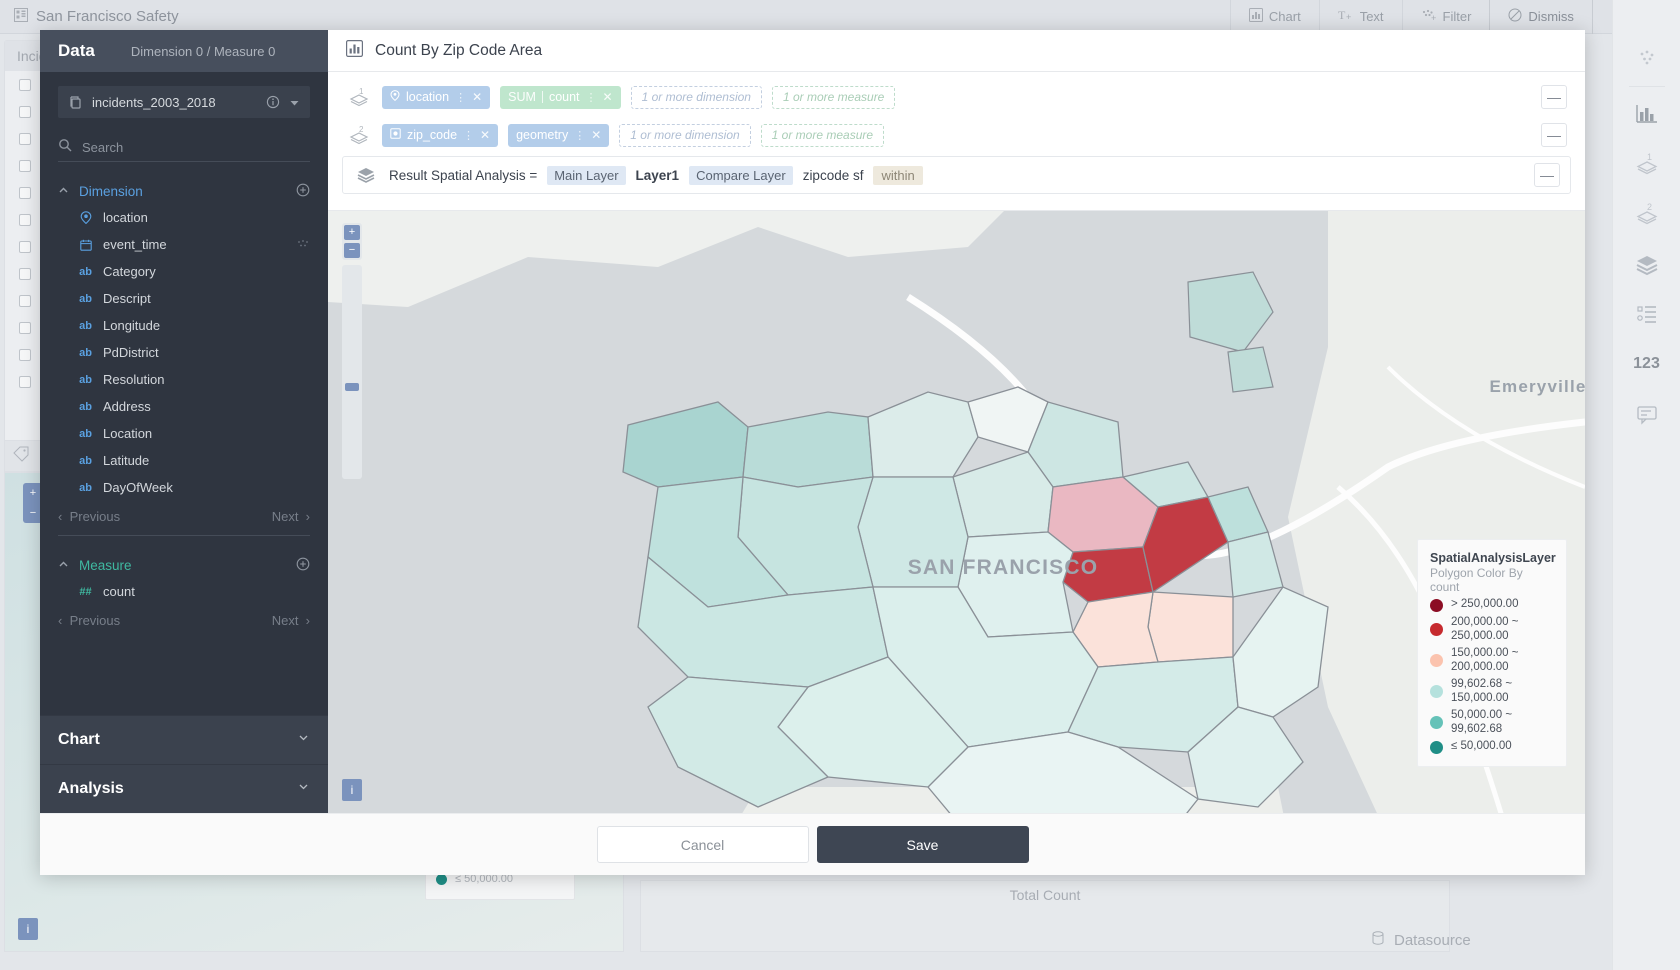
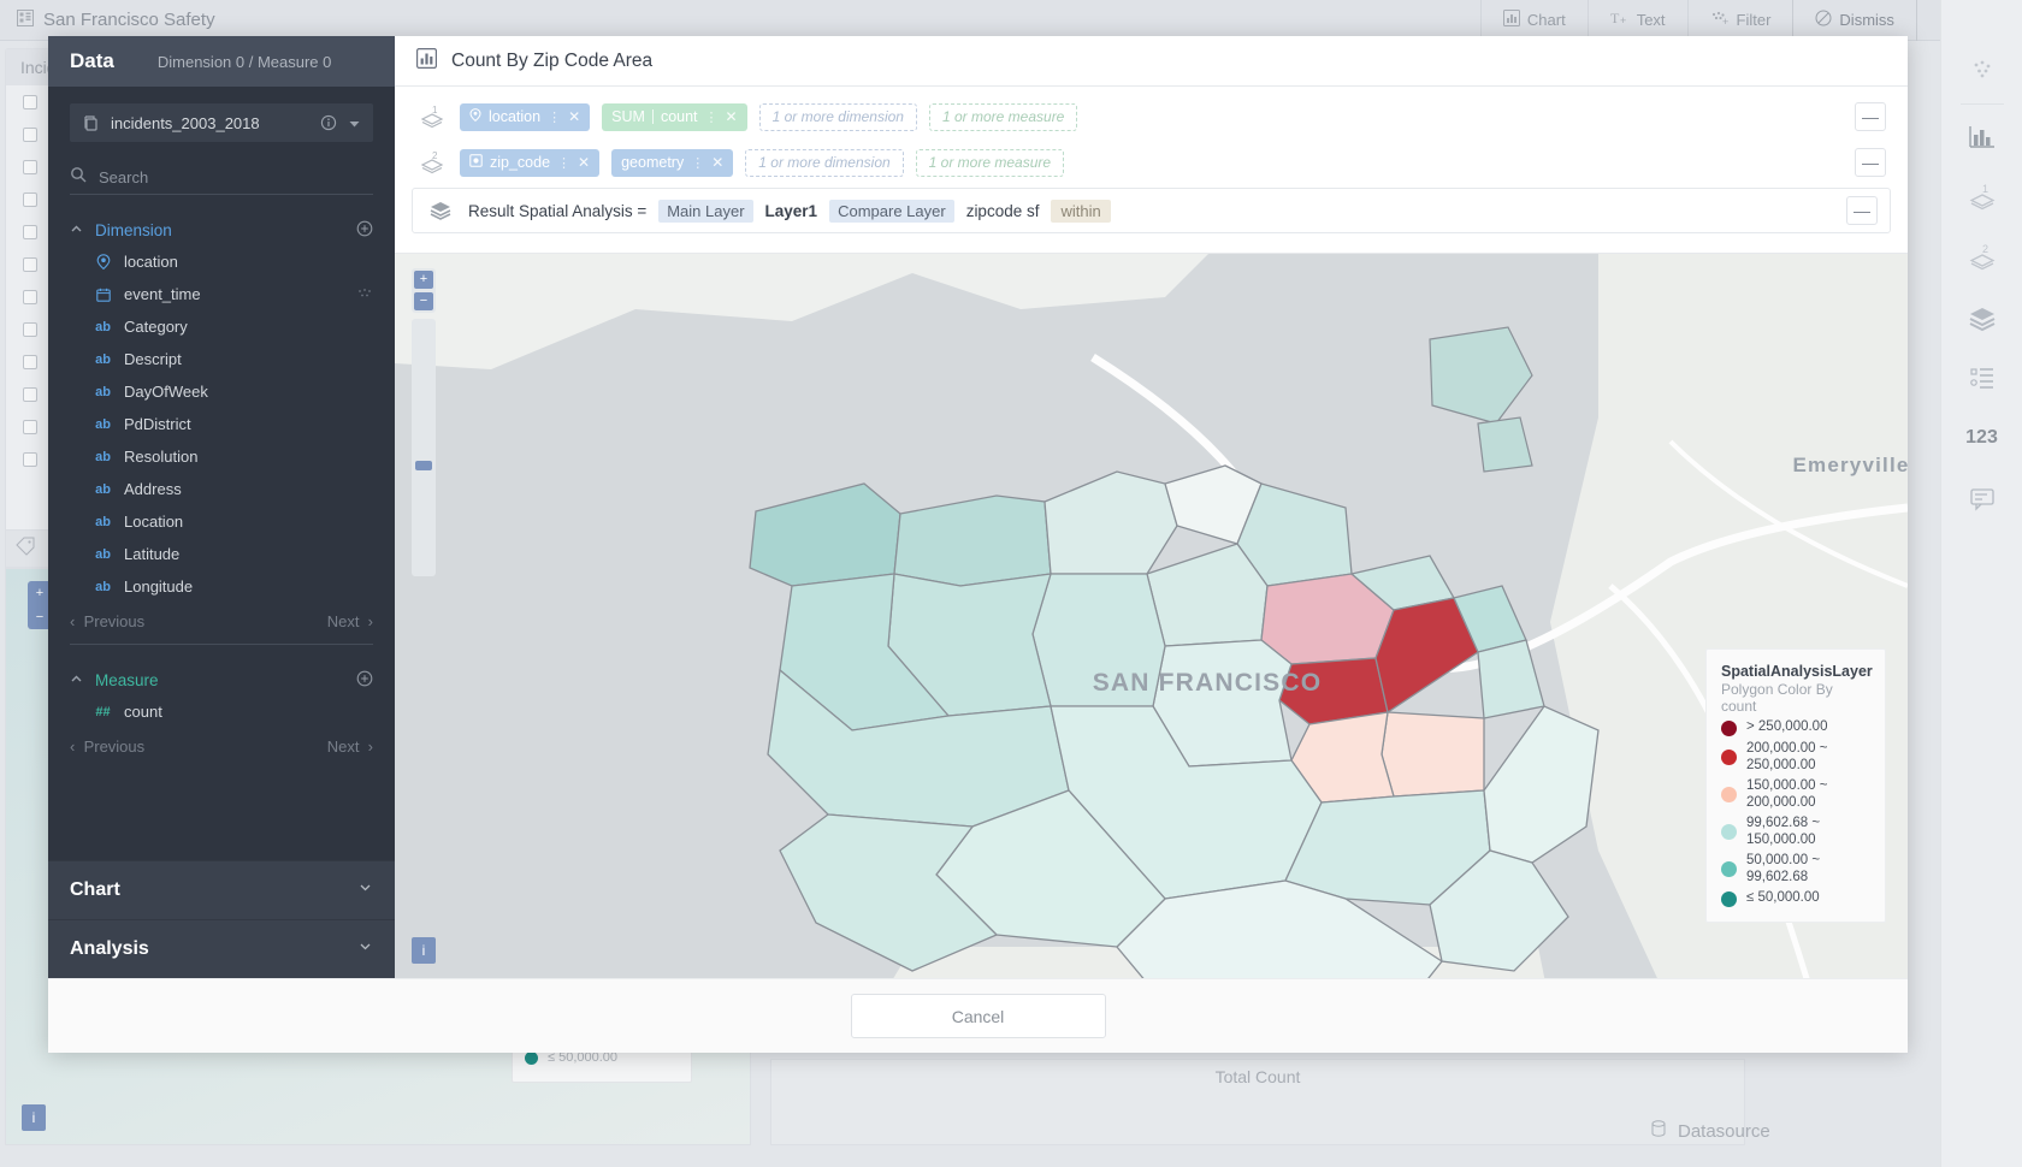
  San Francisco Safety
  Chart
  T
  +
  Text
  +
  Filter
  Dismiss
  +
  −
  ≤ 50,000.00
  i
  Total Count
  Datasource
  1
  2
  123
  Data
  Dimension 0 / Measure 0
  incidents_2003_2018
  Search
  Dimension
  location
  event_time
  ab
  Category
  ab
  Descript
  ab
- Longitude
+ DayOfWeek
  ab
  PdDistrict
  ab
  Resolution
  ab
  Address
  ab
  Location
  ab
  Latitude
  ab
- DayOfWeek
+ Longitude
  ‹ Previous
  Next ›
  Measure
  ##
  count
  ‹ Previous
  Next ›
  Chart
  Analysis
  Count By Zip Code Area
  1
  location
  ⋮
  ✕
  SUM
  count
  ⋮
  ✕
  1 or more dimension
  1 or more measure
  —
  2
  zip_code
  ⋮
  ✕
  geometry
  ⋮
  ✕
  1 or more dimension
  1 or more measure
  —
  Result Spatial Analysis =
  Main Layer
  Layer1
  Compare Layer
  zipcode sf
  within
  —
  Emeryville
  SAN FRANCISCO
  +
  −
  i
  SpatialAnalysisLayer
  Polygon Color By count
  > 250,000.00
  200,000.00 ~ 250,000.00
  150,000.00 ~ 200,000.00
  99,602.68 ~ 150,000.00
  50,000.00 ~ 99,602.68
  ≤ 50,000.00
  Cancel
- Save
